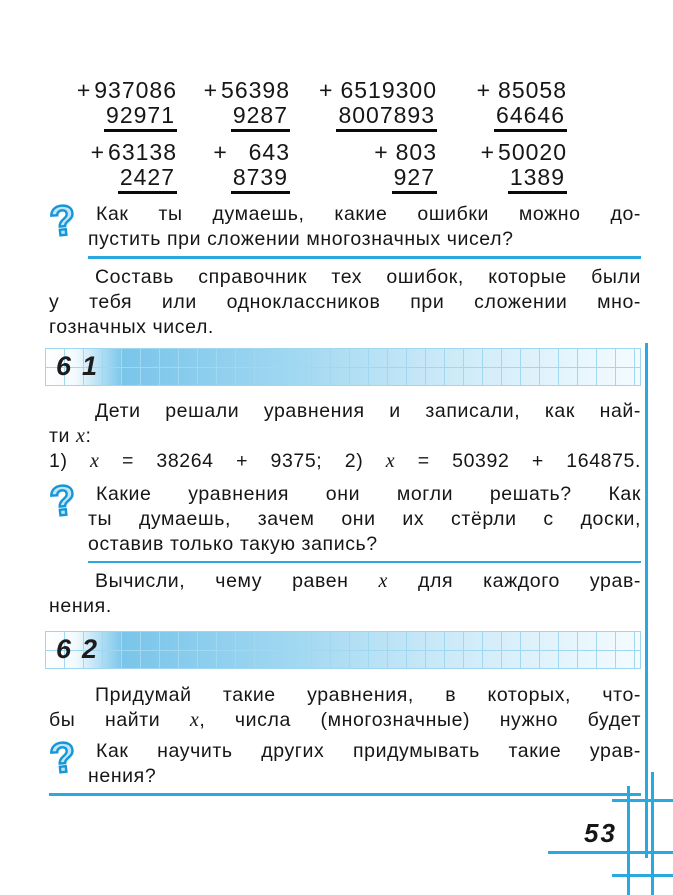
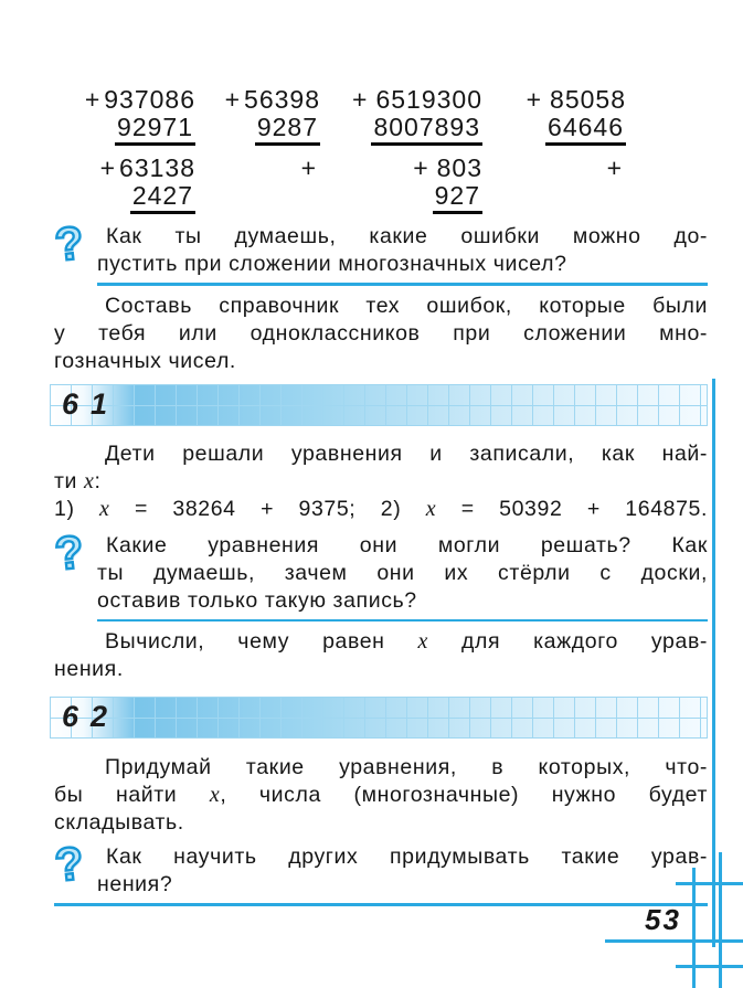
  +
  937086
  92971
  +
  56398
  9287
  +
  6519300
  8007893
  +
  85058
  64646
  +
  63138
  2427
  +
- 643
- 8739
  +
  803
  927
  +
- 50020
- 1389
  Как ты думаешь, какие ошибки можно до-
  пустить при сложении многозначных чисел?
  Составь справочник тех ошибок, которые были
  у тебя или одноклассников при сложении мно-
  гозначных чисел.
  61
  Дети решали уравнения и записали, как най-
  ти x:
  1) x = 38264 + 9375; 2) x = 50392 + 164875.
  Какие уравнения они могли решать? Как
  ты думаешь, зачем они их стёрли с доски,
  оставив только такую запись?
  Вычисли, чему равен x для каждого урав-
  нения.
  62
  Придумай такие уравнения, в которых, что-
  бы найти x, числа (многозначные) нужно будет
+ складывать.
  Как научить других придумывать такие урав-
  нения?
  53
